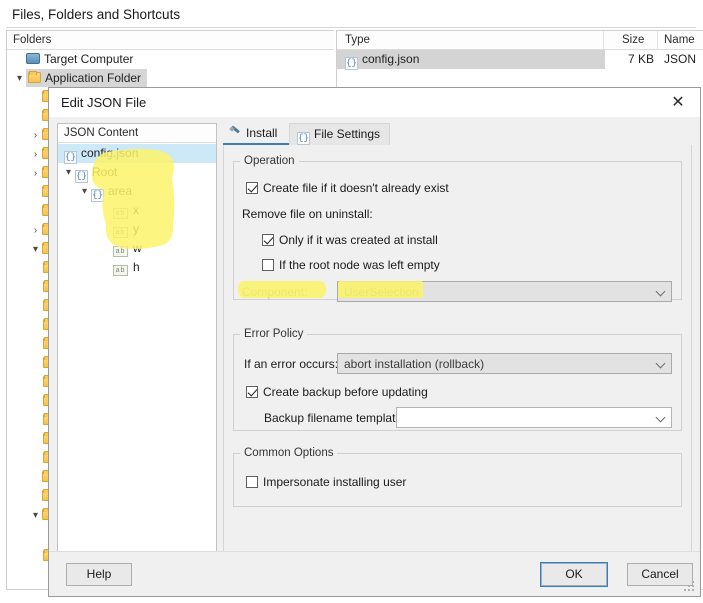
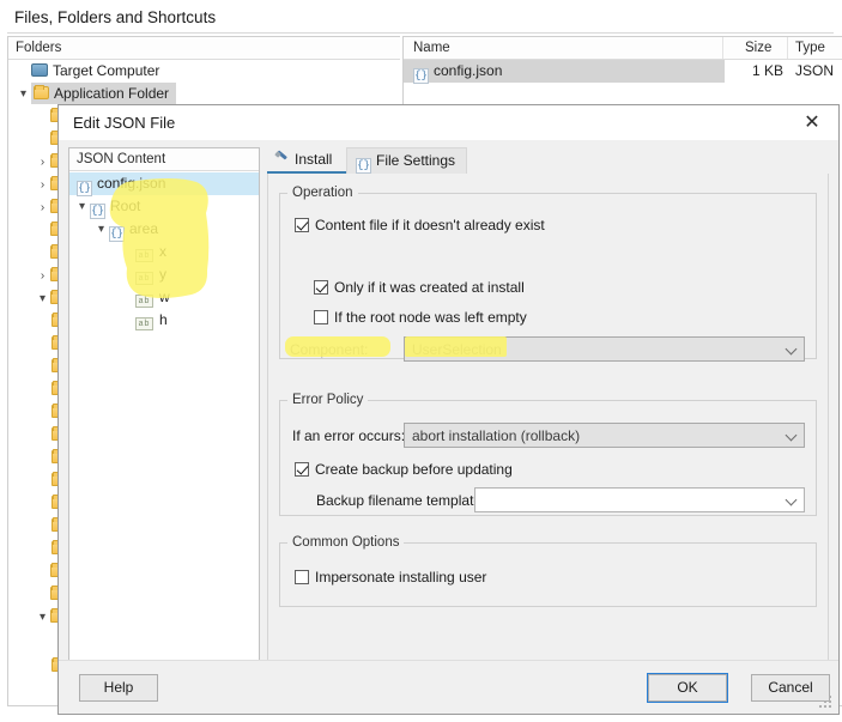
  Files, Folders and Shortcuts
  Folders
  Target Computer
  ▾ Application Folder
  ›
  ›
  ›
  ›
  ▾
  ▾
- Type
+ Name
  Size
- Name
+ Type
  {} config.json
- 7 KB
+ 1 KB
  JSON
  Edit JSON File
  ✕
  JSON Content
  {} config.json
  ▾ {} Root
  ▾ {} area
  Install
  {} File Settings
  Operation
- Create file if it doesn't already exist
+ Content file if it doesn't already exist
- Remove file on uninstall:
  Only if it was created at install
  If the root node was left empty
  Component:
  UserSelection
  Error Policy
  If an error occurs
  abort installation (rollback)
  Create backup before updating
  Backup filename templat
  Common Options
  Impersonate installing user
  Help
  OK
  Cancel
